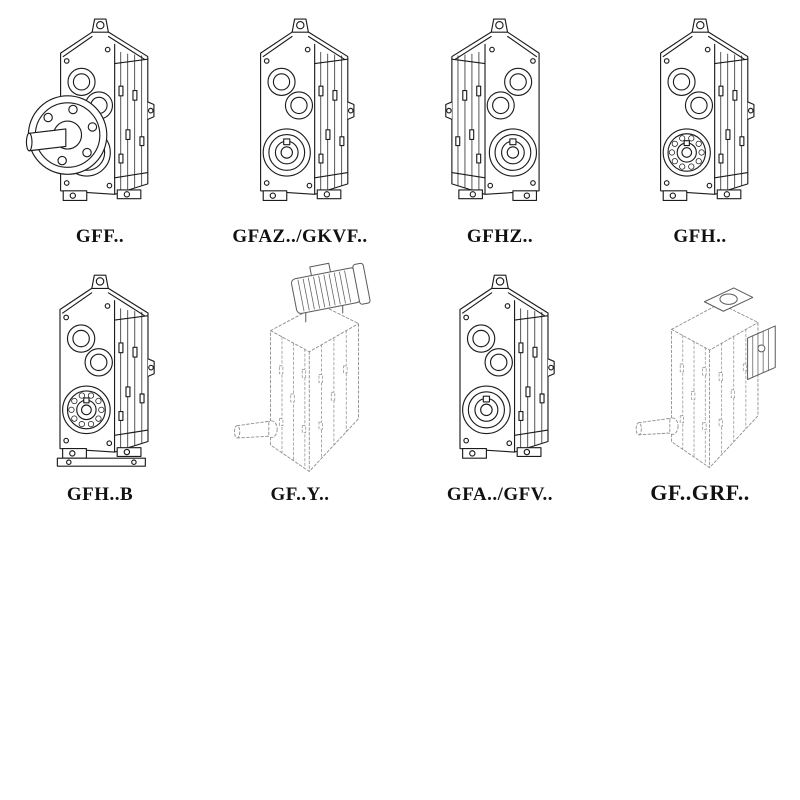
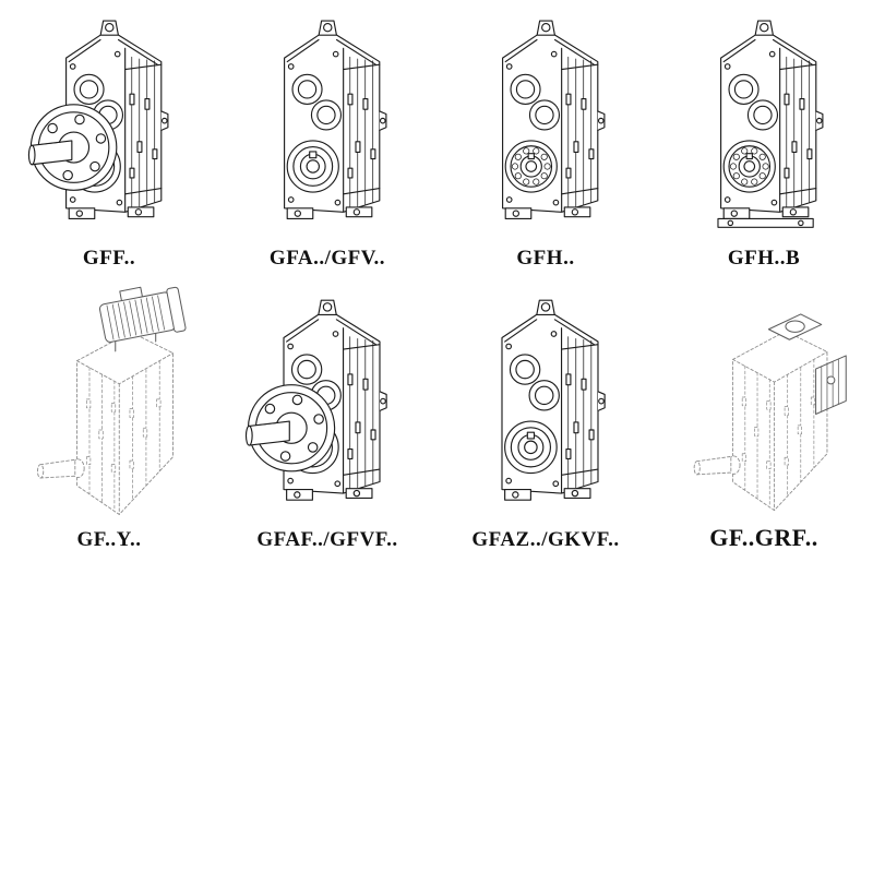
  GFF..
- GFAZ../GKVF..
+ GFA../GFV..
- GFHZ..
  GFH..
  GFH..B
  GF..Y..
+ GFAF../GFVF..
- GFA../GFV..
+ GFAZ../GKVF..
  GF..GRF..
